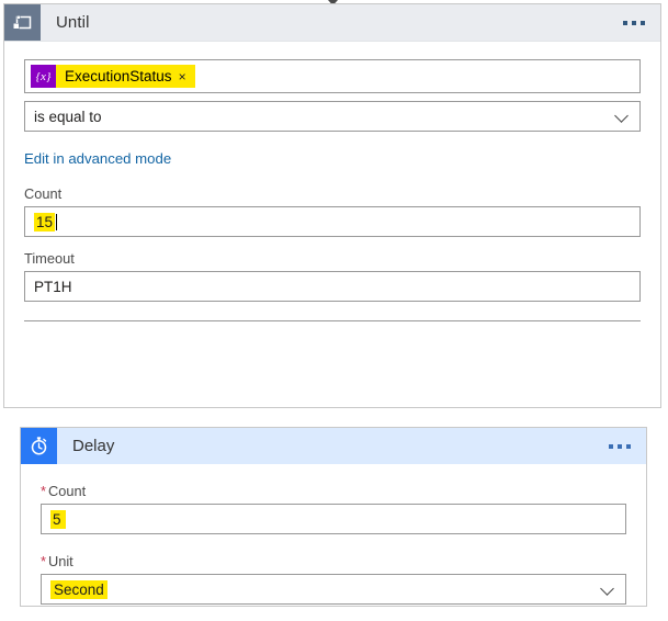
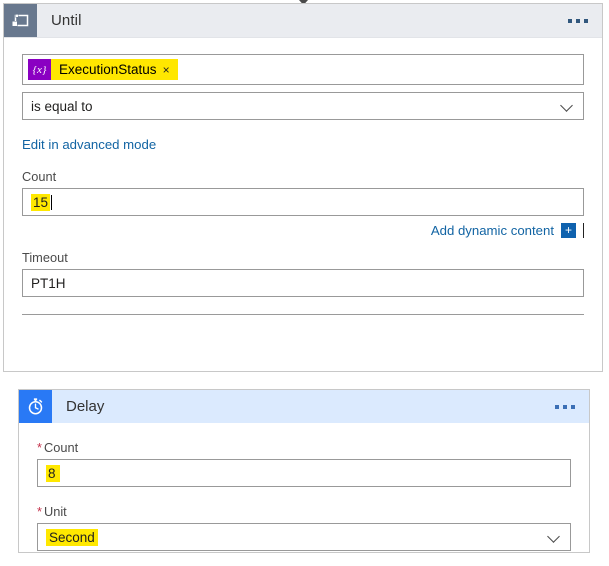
  Until
  {x}
  ExecutionStatus
  ×
  is equal to
  Edit in advanced mode
  Count
  15
+ Add dynamic content
+ +
  Timeout
  PT1H
  Delay
  * Count
- 5
+ 8
  * Unit
  Second
